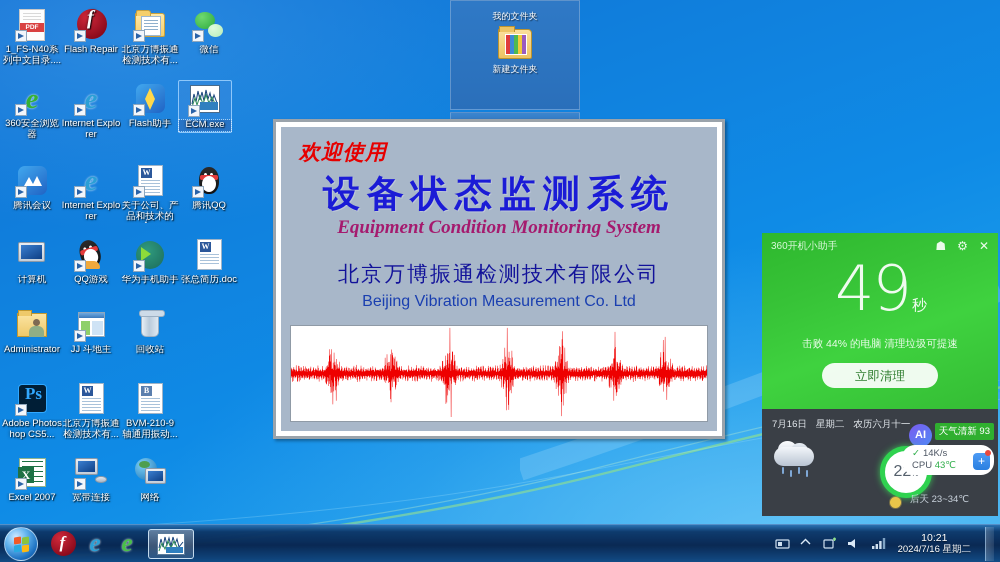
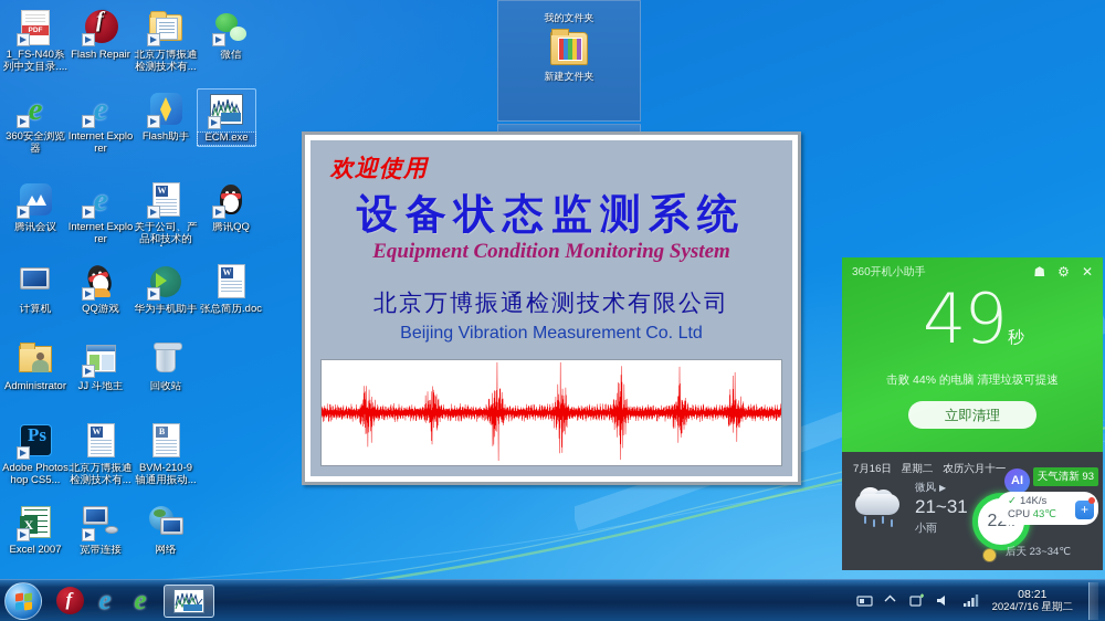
  1_FS-N40系列中文目录....
  f
  Flash Repair
  北京万博振通检测技术有...
  微信
  e
  360安全浏览器
  e
  Internet Explorer
  Flash助手
  ECM.exe
  腾讯会议
  e
  Internet Explorer
  W
  关于公司、产品和技术的
  腾讯QQ
  计算机
  QQ游戏
  华为手机助手
  W
  张总简历.doc
  Administrator
  JJ 斗地主
  回收站
  Ps
  Adobe Photoshop CS5...
  W
  北京万博振通检测技术有...
  B
  BVM-210-9 轴通用振动...
  X
  Excel 2007
  宽带连接
  网络
  我的文件夹
  新建文件夹
  欢迎使用
  设备状态监测系统
  Equipment Condition Monitoring System
  北京万博振通检测技术有限公司
  Beijing Vibration Measurement Co. Ltd
  360开机小助手
  ☗
  ⚙
  ✕
  49秒
  击败 44% 的电脑 清理垃圾可提速
  立即清理
  7月16日
  星期二
  农历六月十一
  AI
  天气清新 93
+ 微风 ▶
+ 21~31
+ 小雨
  ✓ 14K/s
  CPU 43℃
  +
  后天 23~34℃
  f
  e
  e
- 10:21
+ 08:21
  2024/7/16 星期二
